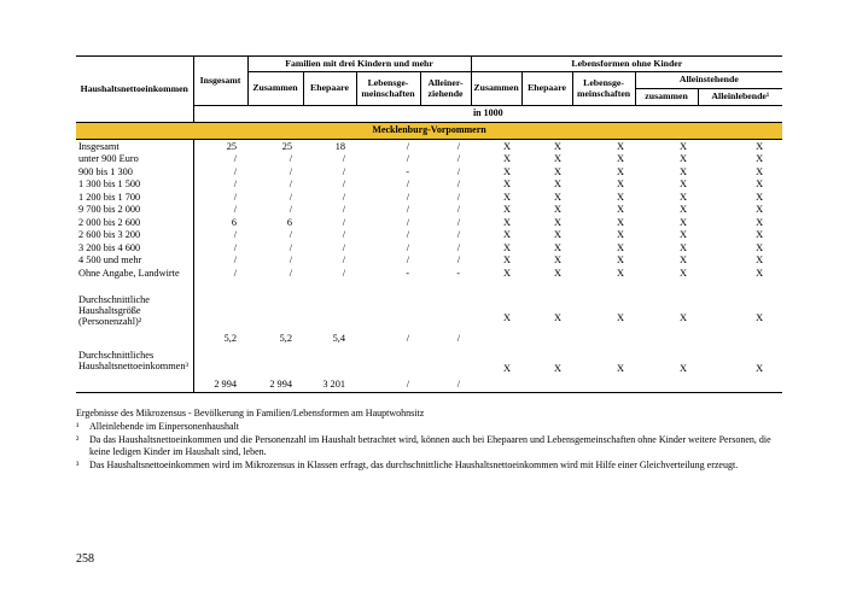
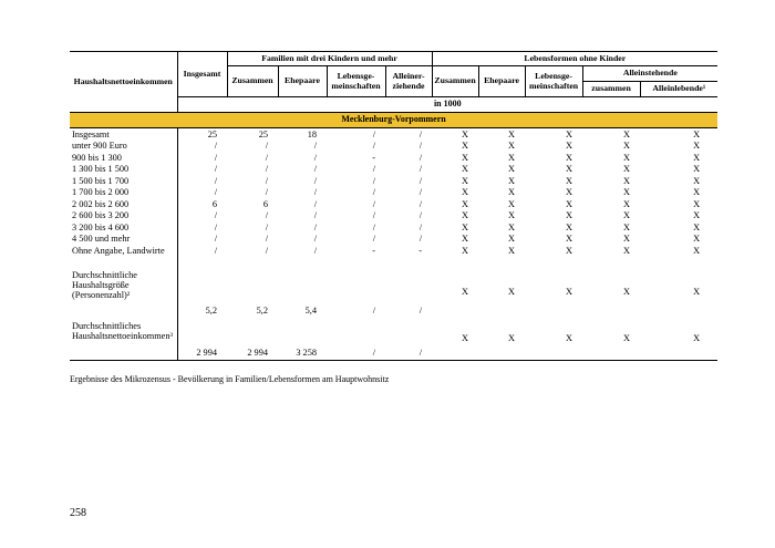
  Haushaltsnettoeinkommen	Insgesamt	Familien mit drei Kindern und mehr	Lebensformen ohne Kinder
  Zusammen	Ehepaare	Lebensge- meinschaften	Alleiner- ziehende	Zusammen	Ehepaare	Lebensge- meinschaften	Alleinstehende
  zusammen	Alleinlebende¹
  in 1000
  Mecklenburg-Vorpommern
  Insgesamt	25	25	18	/	/	X	X	X	X	X
  unter 900 Euro	/	/	/	/	/	X	X	X	X	X
  900 bis 1 300	/	/	/	-	/	X	X	X	X	X
  1 300 bis 1 500	/	/	/	/	/	X	X	X	X	X
- 1 200 bis 1 700	/	/	/	/	/	X	X	X	X	X
+ 1 500 bis 1 700	/	/	/	/	/	X	X	X	X	X
- 9 700 bis 2 000	/	/	/	/	/	X	X	X	X	X
+ 1 700 bis 2 000	/	/	/	/	/	X	X	X	X	X
- 2 000 bis 2 600	6	6	/	/	/	X	X	X	X	X
+ 2 002 bis 2 600	6	6	/	/	/	X	X	X	X	X
  2 600 bis 3 200	/	/	/	/	/	X	X	X	X	X
  3 200 bis 4 600	/	/	/	/	/	X	X	X	X	X
  4 500 und mehr	/	/	/	/	/	X	X	X	X	X
  Ohne Angabe, Landwirte	/	/	/	-	-	X	X	X	X	X
  Durchschnittliche Haushaltsgröße (Personenzahl)²	5,2	5,2	5,4	/	/	X	X	X	X	X
- Durchschnittliches Haushaltsnettoeinkommen³	2 994	2 994	3 201	/	/	X	X	X	X	X
+ Durchschnittliches Haushaltsnettoeinkommen³	2 994	2 994	3 258	/	/	X	X	X	X	X
  Ergebnisse des Mikrozensus - Bevölkerung in Familien/Lebensformen am Hauptwohnsitz
- ¹
- Alleinlebende im Einpersonenhaushalt
- ²
- Da das Haushaltsnettoeinkommen und die Personenzahl im Haushalt betrachtet wird, können auch bei Ehepaaren und Lebensgemeinschaften ohne Kinder weitere Personen, die keine ledigen Kinder im Haushalt sind, leben.
- ³
- Das Haushaltsnettoeinkommen wird im Mikrozensus in Klassen erfragt, das durchschnittliche Haushaltsnettoeinkommen wird mit Hilfe einer Gleichverteilung erzeugt.
  258
